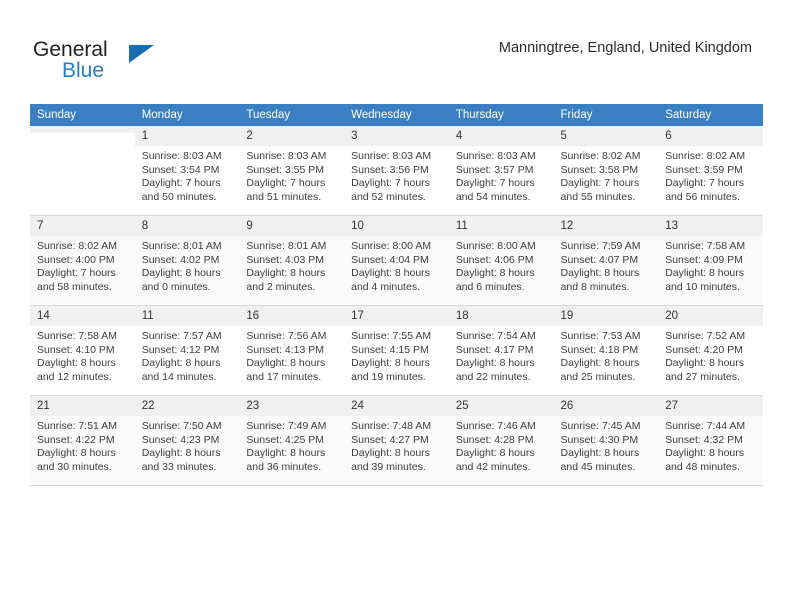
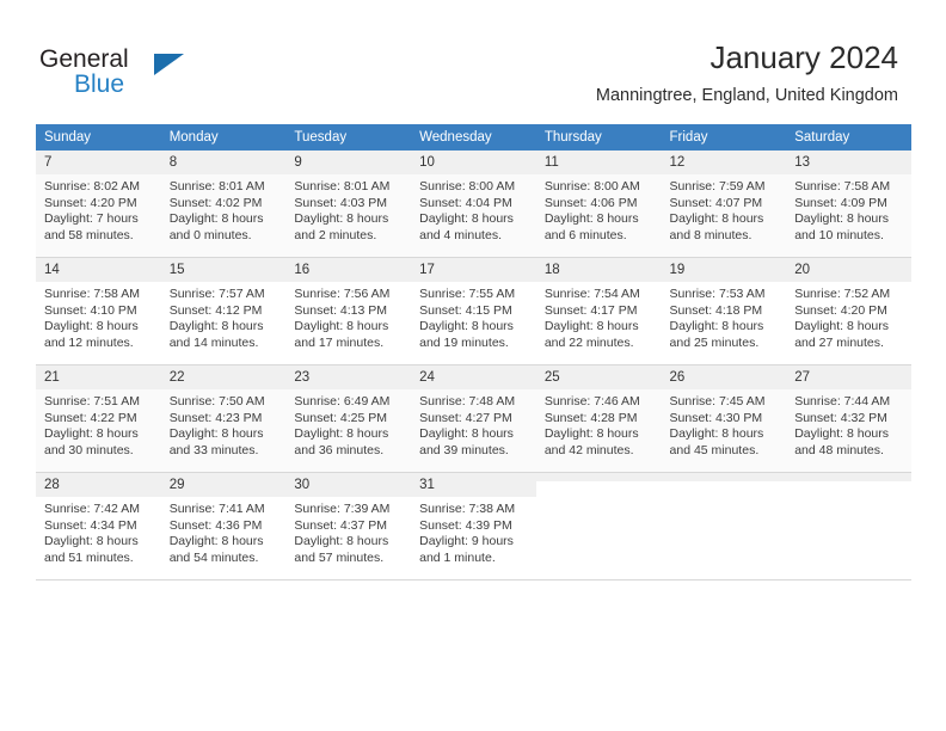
  General
  Blue
+ January 2024
  Manningtree, England, United Kingdom
  Sunday	Monday	Tuesday	Wednesday	Thursday	Friday	Saturday
- 	1 Sunrise: 8:03 AM Sunset: 3:54 PM Daylight: 7 hours and 50 minutes.	2 Sunrise: 8:03 AM Sunset: 3:55 PM Daylight: 7 hours and 51 minutes.	3 Sunrise: 8:03 AM Sunset: 3:56 PM Daylight: 7 hours and 52 minutes.	4 Sunrise: 8:03 AM Sunset: 3:57 PM Daylight: 7 hours and 54 minutes.	5 Sunrise: 8:02 AM Sunset: 3:58 PM Daylight: 7 hours and 55 minutes.	6 Sunrise: 8:02 AM Sunset: 3:59 PM Daylight: 7 hours and 56 minutes.
- 7 Sunrise: 8:02 AM Sunset: 4:00 PM Daylight: 7 hours and 58 minutes.	8 Sunrise: 8:01 AM Sunset: 4:02 PM Daylight: 8 hours and 0 minutes.	9 Sunrise: 8:01 AM Sunset: 4:03 PM Daylight: 8 hours and 2 minutes.	10 Sunrise: 8:00 AM Sunset: 4:04 PM Daylight: 8 hours and 4 minutes.	11 Sunrise: 8:00 AM Sunset: 4:06 PM Daylight: 8 hours and 6 minutes.	12 Sunrise: 7:59 AM Sunset: 4:07 PM Daylight: 8 hours and 8 minutes.	13 Sunrise: 7:58 AM Sunset: 4:09 PM Daylight: 8 hours and 10 minutes.
+ 7 Sunrise: 8:02 AM Sunset: 4:20 PM Daylight: 7 hours and 58 minutes.	8 Sunrise: 8:01 AM Sunset: 4:02 PM Daylight: 8 hours and 0 minutes.	9 Sunrise: 8:01 AM Sunset: 4:03 PM Daylight: 8 hours and 2 minutes.	10 Sunrise: 8:00 AM Sunset: 4:04 PM Daylight: 8 hours and 4 minutes.	11 Sunrise: 8:00 AM Sunset: 4:06 PM Daylight: 8 hours and 6 minutes.	12 Sunrise: 7:59 AM Sunset: 4:07 PM Daylight: 8 hours and 8 minutes.	13 Sunrise: 7:58 AM Sunset: 4:09 PM Daylight: 8 hours and 10 minutes.
- 14 Sunrise: 7:58 AM Sunset: 4:10 PM Daylight: 8 hours and 12 minutes.	11 Sunrise: 7:57 AM Sunset: 4:12 PM Daylight: 8 hours and 14 minutes.	16 Sunrise: 7:56 AM Sunset: 4:13 PM Daylight: 8 hours and 17 minutes.	17 Sunrise: 7:55 AM Sunset: 4:15 PM Daylight: 8 hours and 19 minutes.	18 Sunrise: 7:54 AM Sunset: 4:17 PM Daylight: 8 hours and 22 minutes.	19 Sunrise: 7:53 AM Sunset: 4:18 PM Daylight: 8 hours and 25 minutes.	20 Sunrise: 7:52 AM Sunset: 4:20 PM Daylight: 8 hours and 27 minutes.
+ 14 Sunrise: 7:58 AM Sunset: 4:10 PM Daylight: 8 hours and 12 minutes.	15 Sunrise: 7:57 AM Sunset: 4:12 PM Daylight: 8 hours and 14 minutes.	16 Sunrise: 7:56 AM Sunset: 4:13 PM Daylight: 8 hours and 17 minutes.	17 Sunrise: 7:55 AM Sunset: 4:15 PM Daylight: 8 hours and 19 minutes.	18 Sunrise: 7:54 AM Sunset: 4:17 PM Daylight: 8 hours and 22 minutes.	19 Sunrise: 7:53 AM Sunset: 4:18 PM Daylight: 8 hours and 25 minutes.	20 Sunrise: 7:52 AM Sunset: 4:20 PM Daylight: 8 hours and 27 minutes.
- 21 Sunrise: 7:51 AM Sunset: 4:22 PM Daylight: 8 hours and 30 minutes.	22 Sunrise: 7:50 AM Sunset: 4:23 PM Daylight: 8 hours and 33 minutes.	23 Sunrise: 7:49 AM Sunset: 4:25 PM Daylight: 8 hours and 36 minutes.	24 Sunrise: 7:48 AM Sunset: 4:27 PM Daylight: 8 hours and 39 minutes.	25 Sunrise: 7:46 AM Sunset: 4:28 PM Daylight: 8 hours and 42 minutes.	26 Sunrise: 7:45 AM Sunset: 4:30 PM Daylight: 8 hours and 45 minutes.	27 Sunrise: 7:44 AM Sunset: 4:32 PM Daylight: 8 hours and 48 minutes.
+ 21 Sunrise: 7:51 AM Sunset: 4:22 PM Daylight: 8 hours and 30 minutes.	22 Sunrise: 7:50 AM Sunset: 4:23 PM Daylight: 8 hours and 33 minutes.	23 Sunrise: 6:49 AM Sunset: 4:25 PM Daylight: 8 hours and 36 minutes.	24 Sunrise: 7:48 AM Sunset: 4:27 PM Daylight: 8 hours and 39 minutes.	25 Sunrise: 7:46 AM Sunset: 4:28 PM Daylight: 8 hours and 42 minutes.	26 Sunrise: 7:45 AM Sunset: 4:30 PM Daylight: 8 hours and 45 minutes.	27 Sunrise: 7:44 AM Sunset: 4:32 PM Daylight: 8 hours and 48 minutes.
+ 28 Sunrise: 7:42 AM Sunset: 4:34 PM Daylight: 8 hours and 51 minutes.	29 Sunrise: 7:41 AM Sunset: 4:36 PM Daylight: 8 hours and 54 minutes.	30 Sunrise: 7:39 AM Sunset: 4:37 PM Daylight: 8 hours and 57 minutes.	31 Sunrise: 7:38 AM Sunset: 4:39 PM Daylight: 9 hours and 1 minute.
